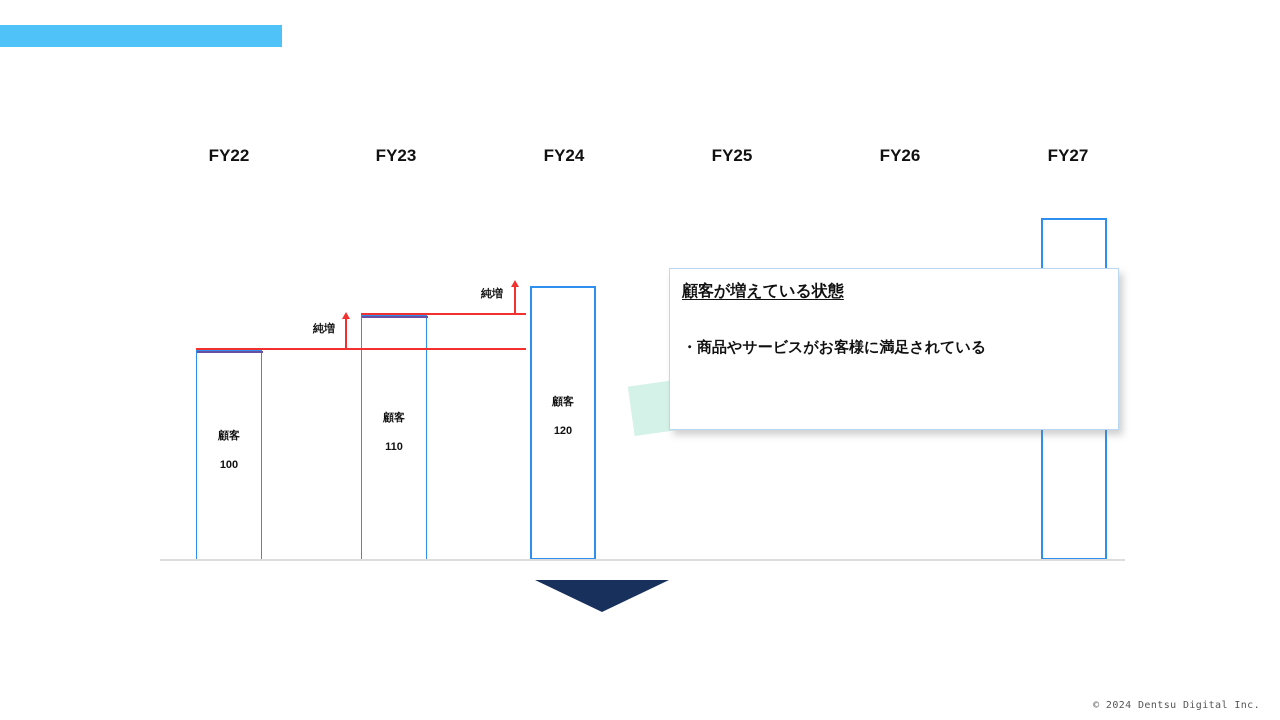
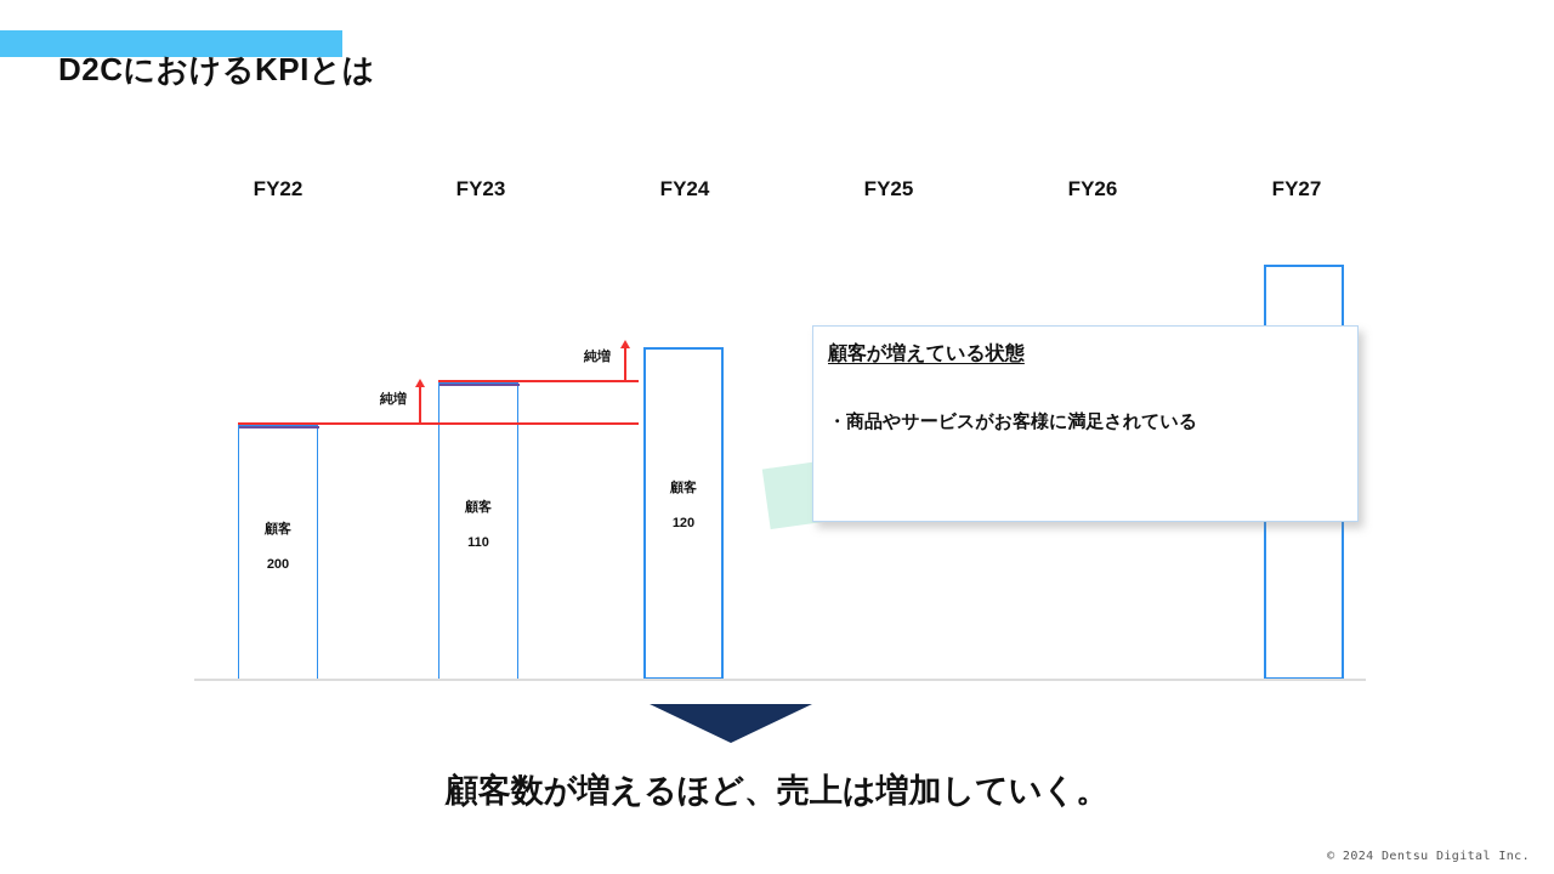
+ D2CにおけるKPIとは
  FY22
  FY23
  FY24
  FY25
  FY26
  FY27
  顧客
- 100
+ 200
  顧客
  110
  顧客
  120
  純増
  純増
  顧客が増えている状態
  ・商品やサービスがお客様に満足されている
+ 顧客数が増えるほど、売上は増加していく。
  © 2024 Dentsu Digital Inc.
